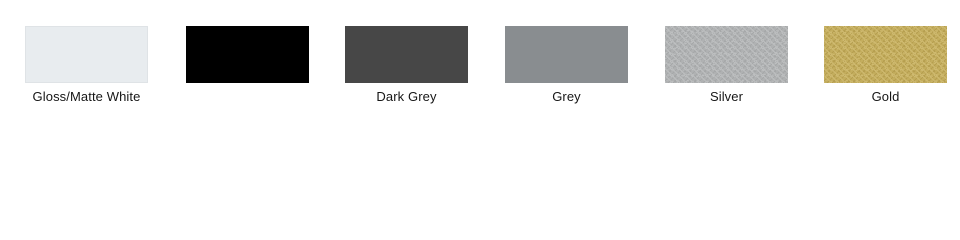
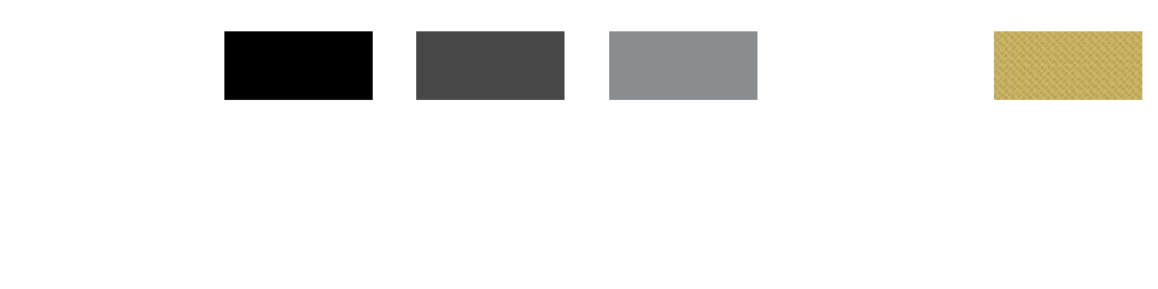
- Gloss/Matte White
- Dark Grey
- Grey
- Silver
- Gold
